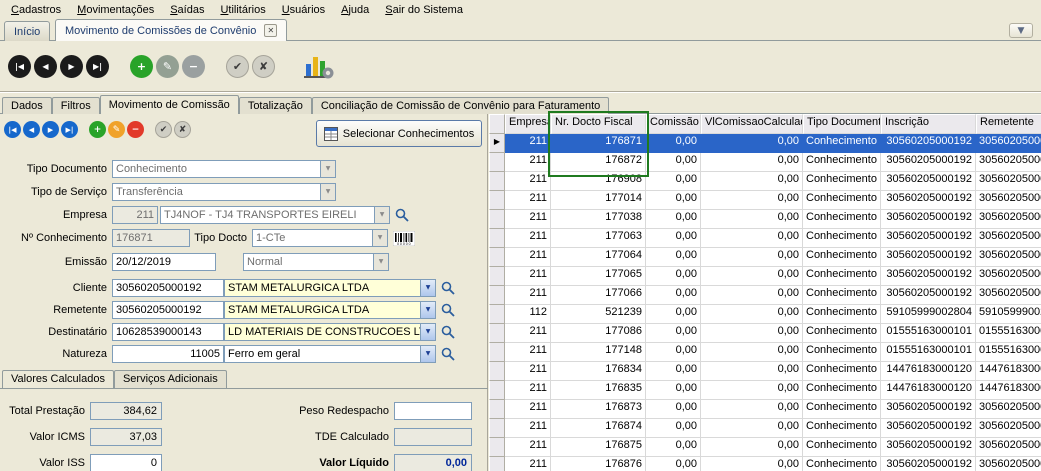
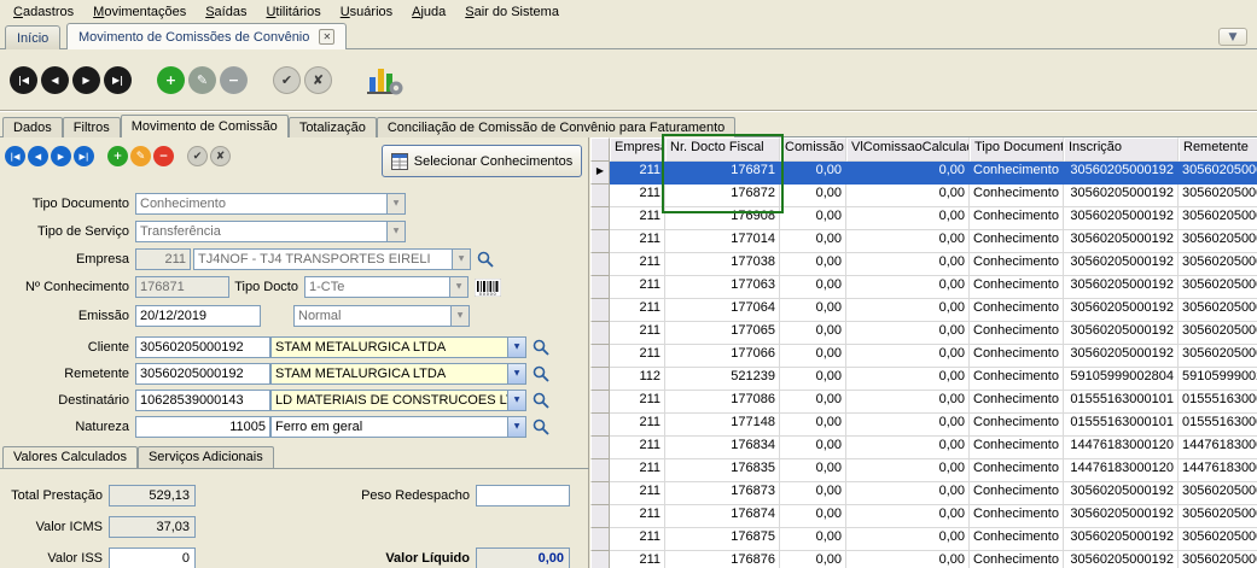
  Cadastros
  Movimentações
  Saídas
  Utilitários
  Usuários
  Ajuda
  Sair do Sistema
  Início
  Movimento de Comissões de Convênio
  ✕
  ▼
  |◀
  ◀
  ▶
  ▶|
  +
  ✎
  −
  ✔
  ✘
  Dados Filtros Movimento de Comissão Totalização Conciliação de Comissão de Convênio para Faturamento
  |◀
  ◀
  ▶
  ▶|
  +
  ✎
  −
  ✔
  ✘
  Selecionar Conhecimentos
  Tipo Documento
  Conhecimento
  Tipo de Serviço
  Transferência
  Empresa
  211
  TJ4NOF - TJ4 TRANSPORTES EIRELI
  Nº Conhecimento
  176871
  Tipo Docto
  1-CTe
  Emissão
  20/12/2019
  Normal
  Cliente
  30560205000192
  STAM METALURGICA LTDA
  Remetente
  30560205000192
  STAM METALURGICA LTDA
  Destinatário
  10628539000143
  LD MATERIAIS DE CONSTRUCOES L
  Natureza
  11005
  Ferro em geral
  Valores Calculados Serviços Adicionais
  Total Prestação
- 384,62
+ 529,13
  Valor ICMS
  37,03
  Valor ISS
  0
  Peso Redespacho
- TDE Calculado
  Valor Líquido
  0,00
  Empresa
  Nr. Docto Fiscal
  Comissão
  VlComissaoCalcula
  Tipo Document
  Inscrição
  Remetente
  ▶
  211
  176871
  0,00
  0,00
  Conhecimento
  30560205000192
  3056020500
  211
  176872
  0,00
  0,00
  Conhecimento
  30560205000192
  3056020500
  211
  176908
  0,00
  0,00
  Conhecimento
  30560205000192
  3056020500
  211
  177014
  0,00
  0,00
  Conhecimento
  30560205000192
  3056020500
  211
  177038
  0,00
  0,00
  Conhecimento
  30560205000192
  3056020500
  211
  177063
  0,00
  0,00
  Conhecimento
  30560205000192
  3056020500
  211
  177064
  0,00
  0,00
  Conhecimento
  30560205000192
  3056020500
  211
  177065
  0,00
  0,00
  Conhecimento
  30560205000192
  3056020500
  211
  177066
  0,00
  0,00
  Conhecimento
  30560205000192
  3056020500
  112
  521239
  0,00
  0,00
  Conhecimento
  59105999002804
  5910599900
  211
  177086
  0,00
  0,00
  Conhecimento
  01555163000101
  0155516300
  211
  177148
  0,00
  0,00
  Conhecimento
  01555163000101
  0155516300
  211
  176834
  0,00
  0,00
  Conhecimento
  14476183000120
  1447618300
  211
  176835
  0,00
  0,00
  Conhecimento
  14476183000120
  1447618300
  211
  176873
  0,00
  0,00
  Conhecimento
  30560205000192
  3056020500
  211
  176874
  0,00
  0,00
  Conhecimento
  30560205000192
  3056020500
  211
  176875
  0,00
  0,00
  Conhecimento
  30560205000192
  3056020500
  211
  176876
  0,00
  0,00
  Conhecimento
  30560205000192
  3056020500
